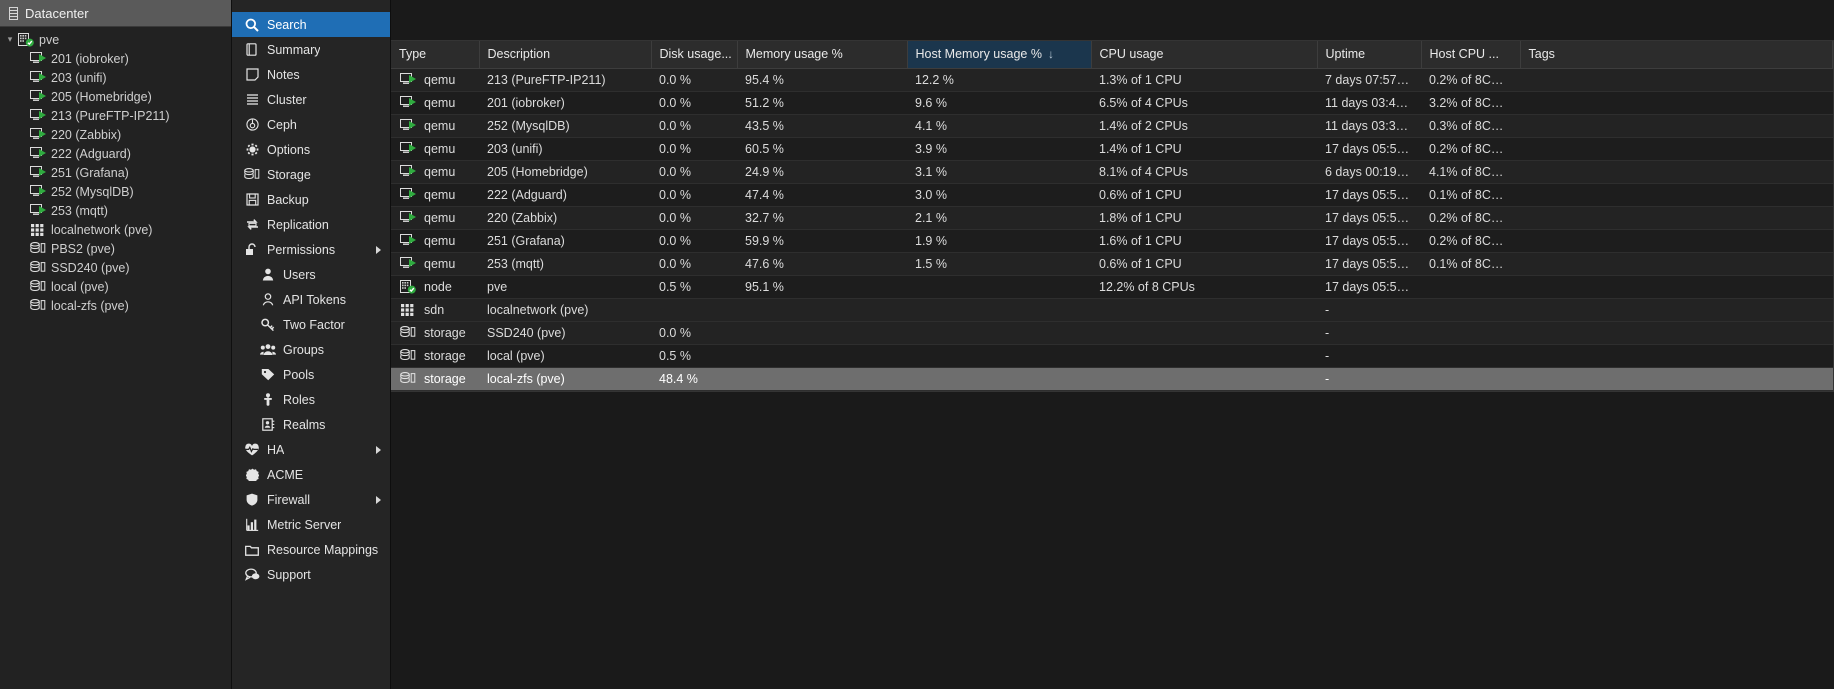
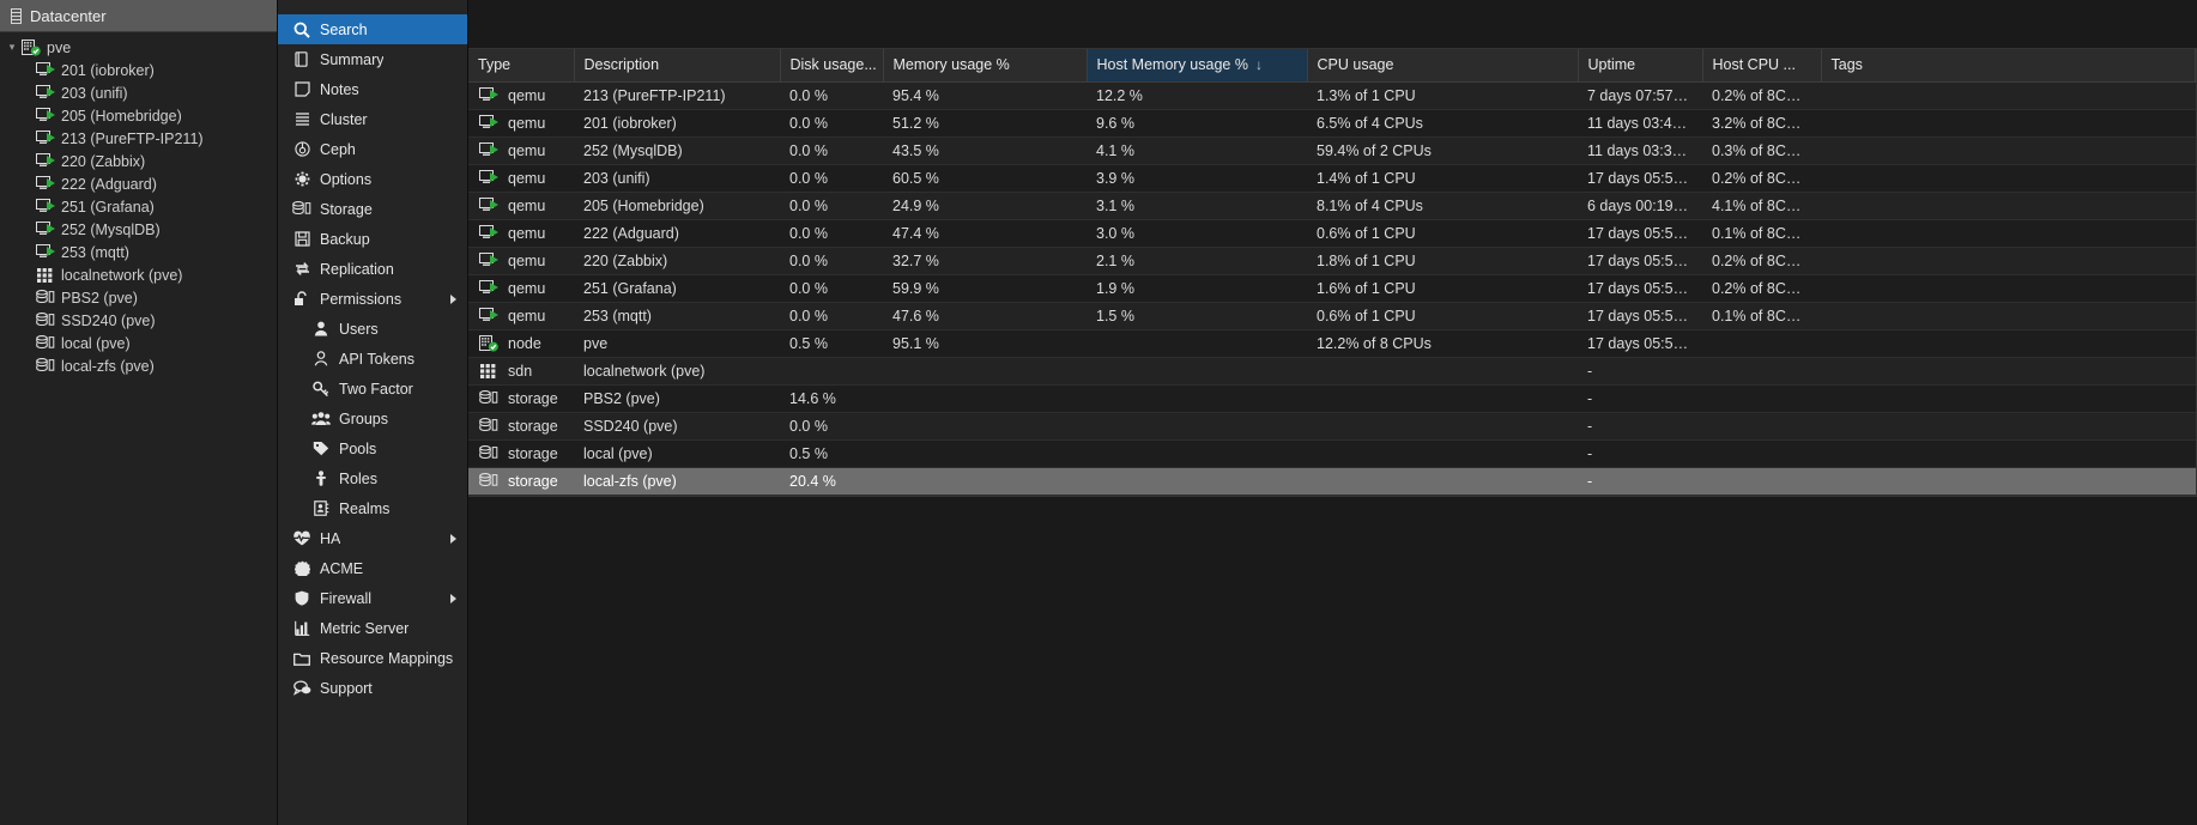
  Datacenter
  ▾
  pve
  201 (iobroker)
  203 (unifi)
  205 (Homebridge)
  213 (PureFTP-IP211)
  220 (Zabbix)
  222 (Adguard)
  251 (Grafana)
  252 (MysqlDB)
  253 (mqtt)
  localnetwork (pve)
  PBS2 (pve)
  SSD240 (pve)
  local (pve)
  local-zfs (pve)
  Search
  Summary
  Notes
  Cluster
  Ceph
  Options
  Storage
  Backup
  Replication
  Permissions
  Users
  API Tokens
  Two Factor
  Groups
  Pools
  Roles
  Realms
  HA
  ACME
  Firewall
  Metric Server
  Resource Mappings
  Support
  Type	Description	Disk usage...	Memory usage %	Host Memory usage % ↓	CPU usage	Uptime	Host CPU ...	Tags
  qemu	213 (PureFTP-IP211)	0.0 %	95.4 %	12.2 %	1.3% of 1 CPU	7 days 07:57…	0.2% of 8C…
  qemu	201 (iobroker)	0.0 %	51.2 %	9.6 %	6.5% of 4 CPUs	11 days 03:4…	3.2% of 8C…
- qemu	252 (MysqlDB)	0.0 %	43.5 %	4.1 %	1.4% of 2 CPUs	11 days 03:3…	0.3% of 8C…
+ qemu	252 (MysqlDB)	0.0 %	43.5 %	4.1 %	59.4% of 2 CPUs	11 days 03:3…	0.3% of 8C…
  qemu	203 (unifi)	0.0 %	60.5 %	3.9 %	1.4% of 1 CPU	17 days 05:5…	0.2% of 8C…
  qemu	205 (Homebridge)	0.0 %	24.9 %	3.1 %	8.1% of 4 CPUs	6 days 00:19…	4.1% of 8C…
  qemu	222 (Adguard)	0.0 %	47.4 %	3.0 %	0.6% of 1 CPU	17 days 05:5…	0.1% of 8C…
  qemu	220 (Zabbix)	0.0 %	32.7 %	2.1 %	1.8% of 1 CPU	17 days 05:5…	0.2% of 8C…
  qemu	251 (Grafana)	0.0 %	59.9 %	1.9 %	1.6% of 1 CPU	17 days 05:5…	0.2% of 8C…
  qemu	253 (mqtt)	0.0 %	47.6 %	1.5 %	0.6% of 1 CPU	17 days 05:5…	0.1% of 8C…
  node	pve	0.5 %	95.1 %		12.2% of 8 CPUs	17 days 05:5…
  sdn	localnetwork (pve)					-
+ storage	PBS2 (pve)	14.6 %				-
  storage	SSD240 (pve)	0.0 %				-
  storage	local (pve)	0.5 %				-
- storage	local-zfs (pve)	48.4 %				-
+ storage	local-zfs (pve)	20.4 %				-
